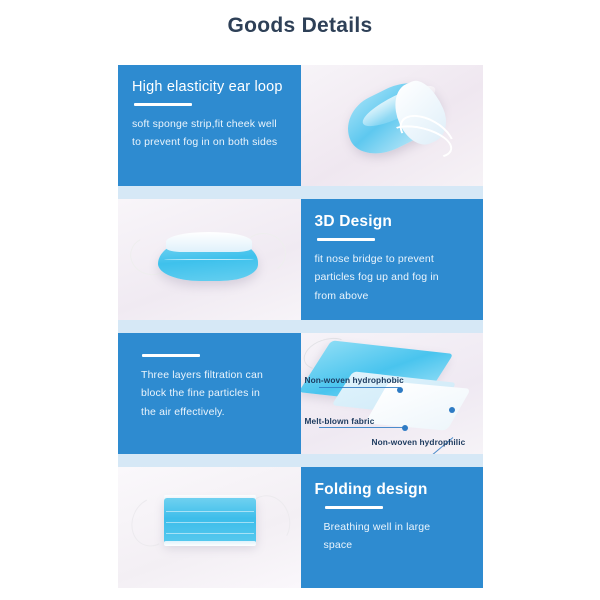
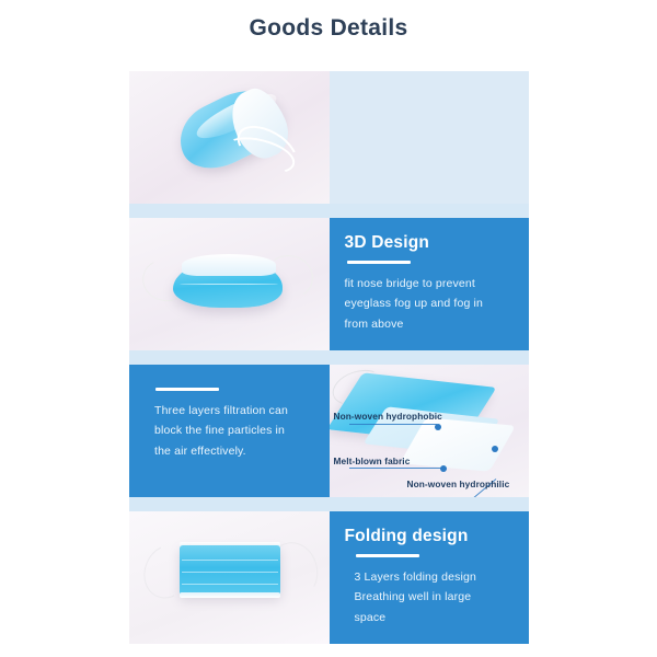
  Goods Details
- High elasticity ear loop
- soft sponge strip,fit cheek well
- to prevent fog in on both sides
  3D Design
  fit nose bridge to prevent
- particles fog up and fog in
+ eyeglass fog up and fog in
  from above
  Three layers filtration can
  block the fine particles in
  the air effectively.
  Non-woven hydrophobic
  Melt-blown fabric
  Non-woven hydrophilic
  Folding design
+ 3 Layers folding design
  Breathing well in large
  space
